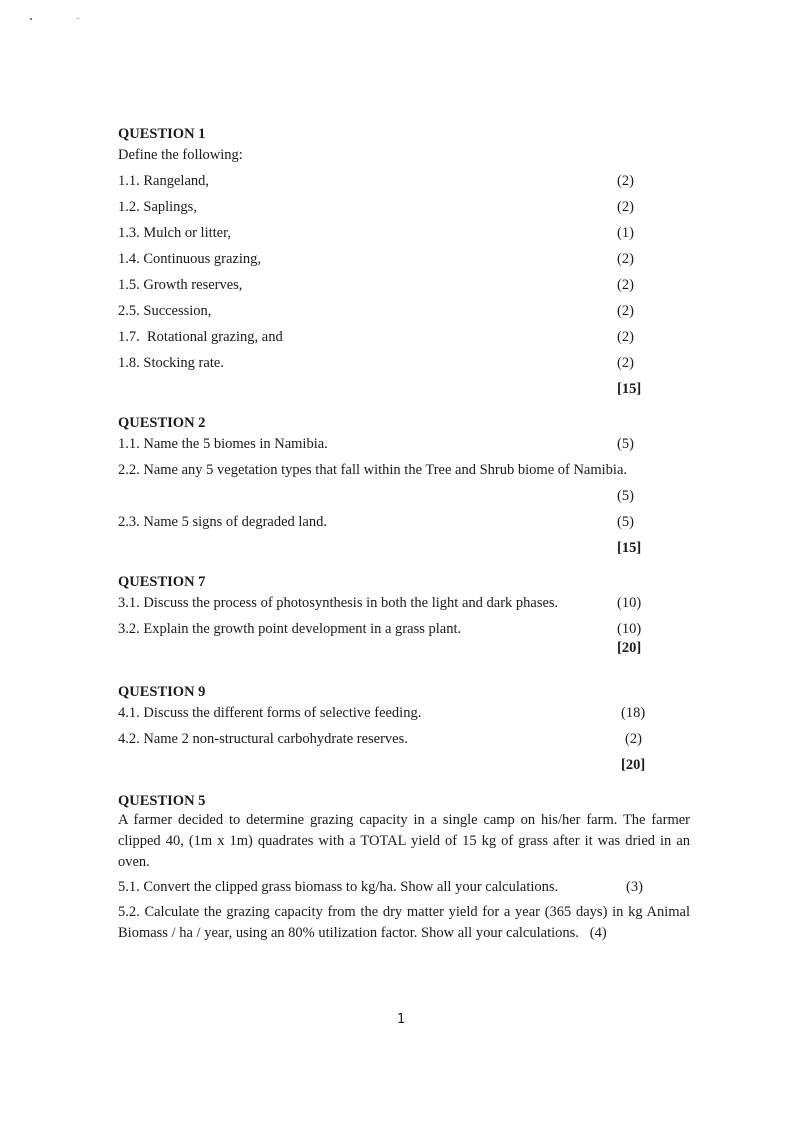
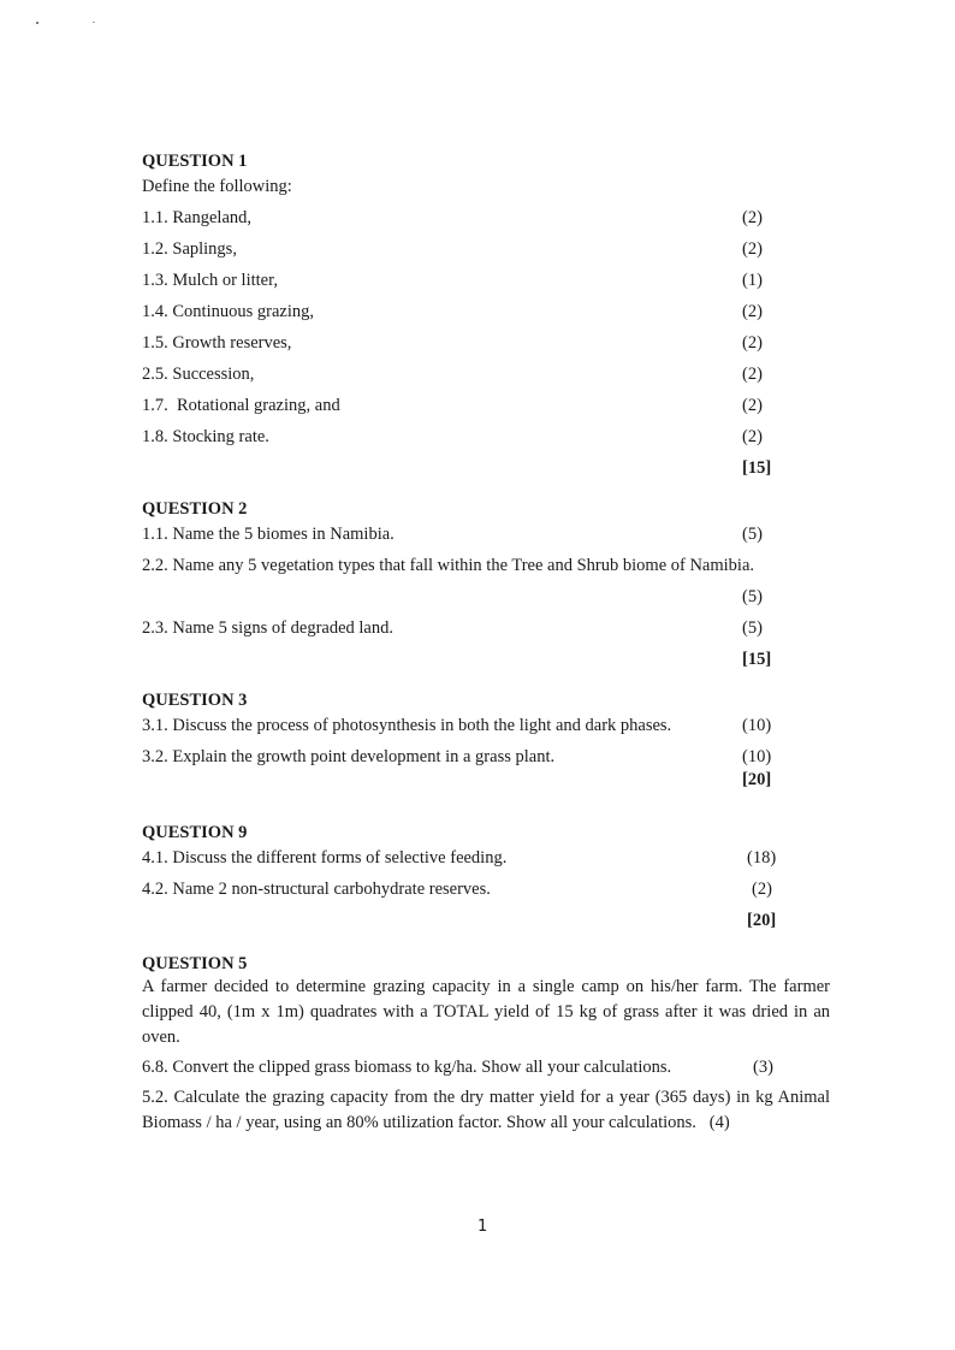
  QUESTION 1
  Define the following:
  1.1. Rangeland,
  (2)
  1.2. Saplings,
  (2)
  1.3. Mulch or litter,
  (1)
  1.4. Continuous grazing,
  (2)
  1.5. Growth reserves,
  (2)
  2.5. Succession,
  (2)
  1.7. Rotational grazing, and
  (2)
  1.8. Stocking rate.
  (2)
  [15]
  QUESTION 2
  1.1. Name the 5 biomes in Namibia.
  (5)
  2.2. Name any 5 vegetation types that fall within the Tree and Shrub biome of Namibia.
  (5)
  2.3. Name 5 signs of degraded land.
  (5)
  [15]
- QUESTION 7
+ QUESTION 3
  3.1. Discuss the process of photosynthesis in both the light and dark phases.
  (10)
  3.2. Explain the growth point development in a grass plant.
  (10)
  [20]
  QUESTION 9
  4.1. Discuss the different forms of selective feeding.
  (18)
  4.2. Name 2 non-structural carbohydrate reserves.
  (2)
  [20]
  QUESTION 5
  A farmer decided to determine grazing capacity in a single camp on his/her farm. The farmer clipped 40, (1m x 1m) quadrates with a TOTAL yield of 15 kg of grass after it was dried in an oven.
- 5.1. Convert the clipped grass biomass to kg/ha. Show all your calculations.
+ 6.8. Convert the clipped grass biomass to kg/ha. Show all your calculations.
  (3)
  5.2. Calculate the grazing capacity from the dry matter yield for a year (365 days) in kg Animal Biomass / ha / year, using an 80% utilization factor. Show all your calculations. (4)
  1
